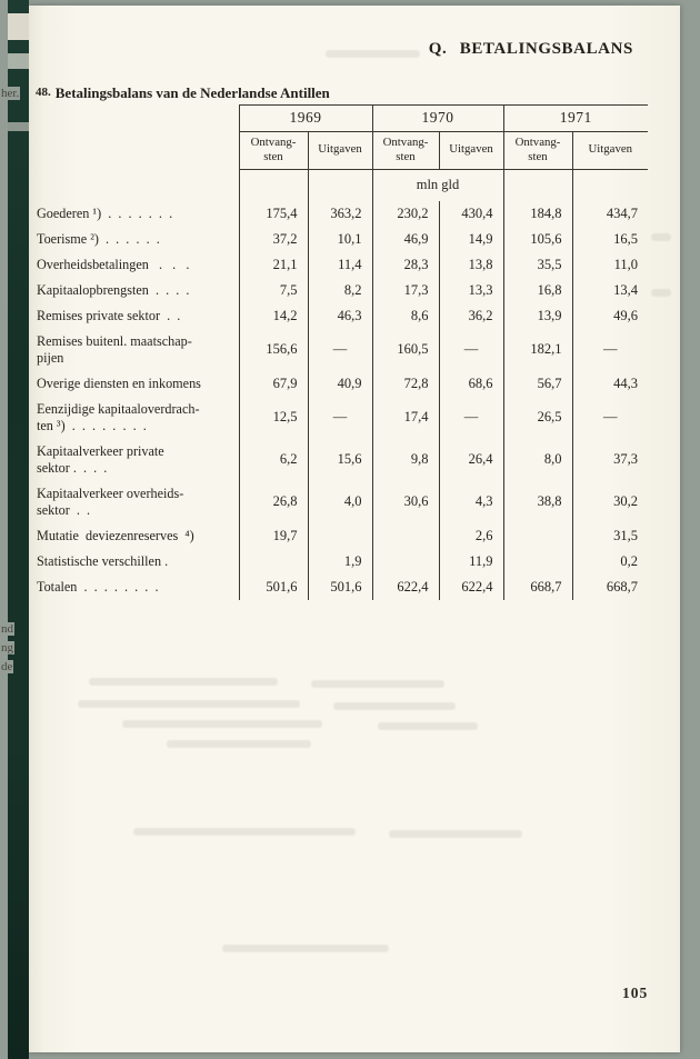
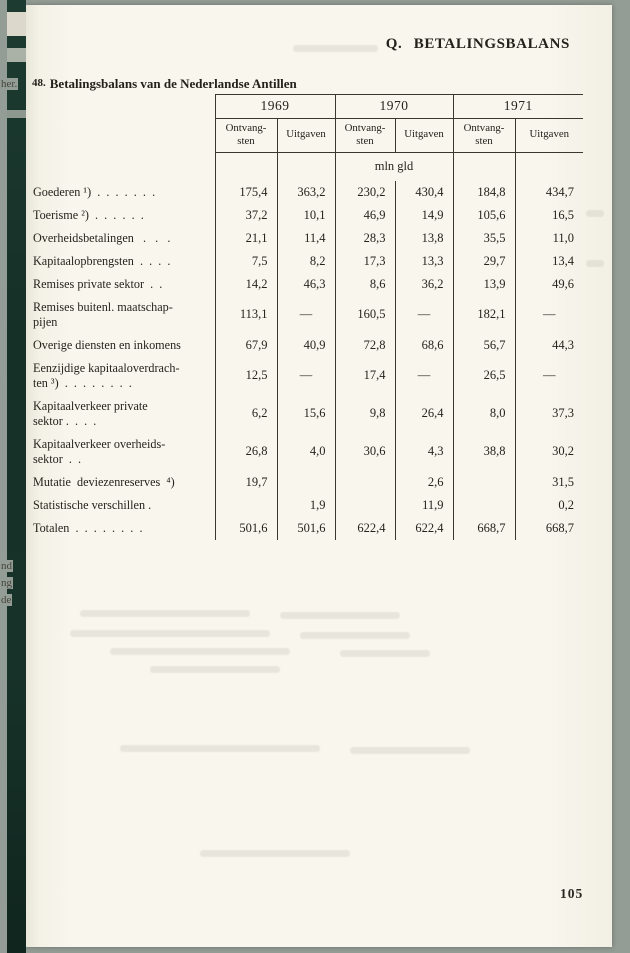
  her.
  nd
  ng
  de
  Q. BETALINGSBALANS
  48. Betalingsbalans van de Nederlandse Antillen
  	1969	1970	1971
  Ontvang- sten	Uitgaven	Ontvang- sten	Uitgaven	Ontvang- sten	Uitgaven
  			mln gld
  Goederen ¹) . . . . . . .	175,4	363,2	230,2	430,4	184,8	434,7
  Toerisme ²) . . . . . .	37,2	10,1	46,9	14,9	105,6	16,5
  Overheidsbetalingen . . .	21,1	11,4	28,3	13,8	35,5	11,0
- Kapitaalopbrengsten . . . .	7,5	8,2	17,3	13,3	16,8	13,4
+ Kapitaalopbrengsten . . . .	7,5	8,2	17,3	13,3	29,7	13,4
  Remises private sektor . .	14,2	46,3	8,6	36,2	13,9	49,6
- Remises buitenl. maatschap- pijen	156,6	—	160,5	—	182,1	—
+ Remises buitenl. maatschap- pijen	113,1	—	160,5	—	182,1	—
  Overige diensten en inkomens	67,9	40,9	72,8	68,6	56,7	44,3
  Eenzijdige kapitaaloverdrach- ten ³) . . . . . . . .	12,5	—	17,4	—	26,5	—
  Kapitaalverkeer private sektor . . . .	6,2	15,6	9,8	26,4	8,0	37,3
  Kapitaalverkeer overheids- sektor . .	26,8	4,0	30,6	4,3	38,8	30,2
  Mutatie deviezenreserves ⁴)	19,7			2,6		31,5
  Statistische verschillen .		1,9		11,9		0,2
  Totalen . . . . . . . .	501,6	501,6	622,4	622,4	668,7	668,7
  105
